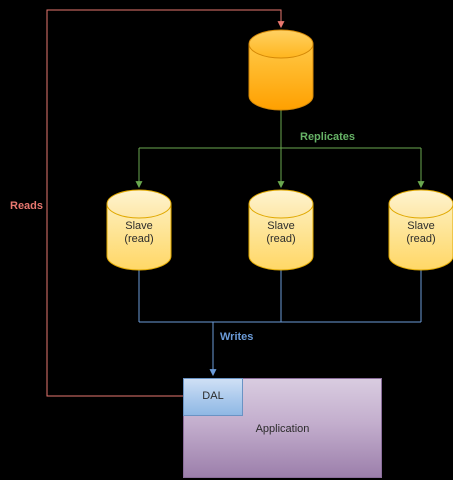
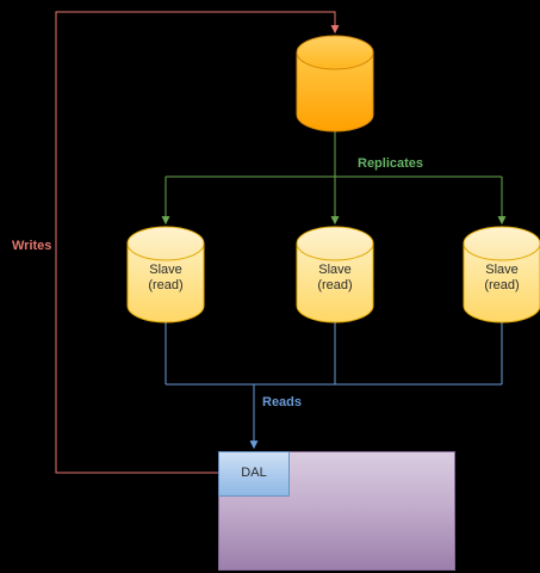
  Slave
  (read)
  Slave
  (read)
  Slave
  (read)
- Application
  DAL
- Reads
+ Writes
  Replicates
- Writes
+ Reads
